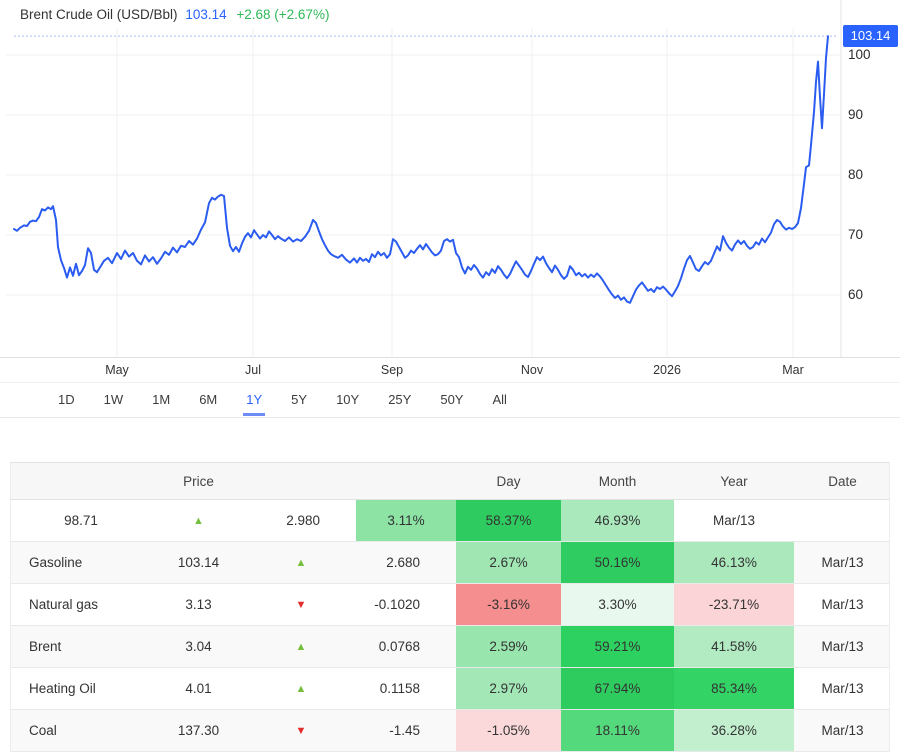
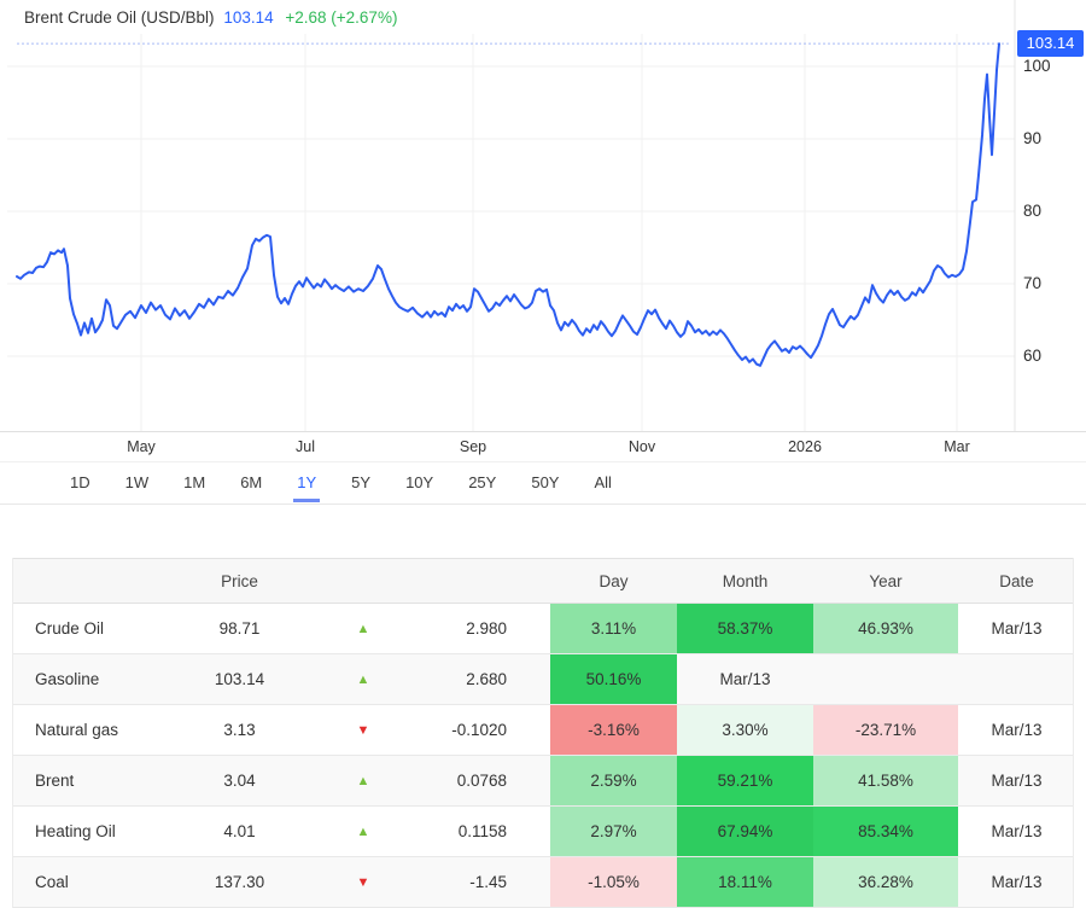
  Brent Crude Oil (USD/Bbl) 103.14 +2.68 (+2.67%)
  100
  90
  80
  70
  60
  103.14
  May
  Jul
  Sep
  Nov
  2026
  Mar
  1D
  1W
  1M
  6M
  1Y
  5Y
  10Y
  25Y
  50Y
  All
  Price
  Day
  Month
  Year
  Date
+ Crude Oil
  98.71
  ▲
  2.980
  3.11%
  58.37%
  46.93%
  Mar/13
  Gasoline
  103.14
  ▲
  2.680
- 2.67%
  50.16%
- 46.13%
  Mar/13
  Natural gas
  3.13
  ▼
  -0.1020
  -3.16%
  3.30%
  -23.71%
  Mar/13
  Brent
  3.04
  ▲
  0.0768
  2.59%
  59.21%
  41.58%
  Mar/13
  Heating Oil
  4.01
  ▲
  0.1158
  2.97%
  67.94%
  85.34%
  Mar/13
  Coal
  137.30
  ▼
  -1.45
  -1.05%
  18.11%
  36.28%
  Mar/13
